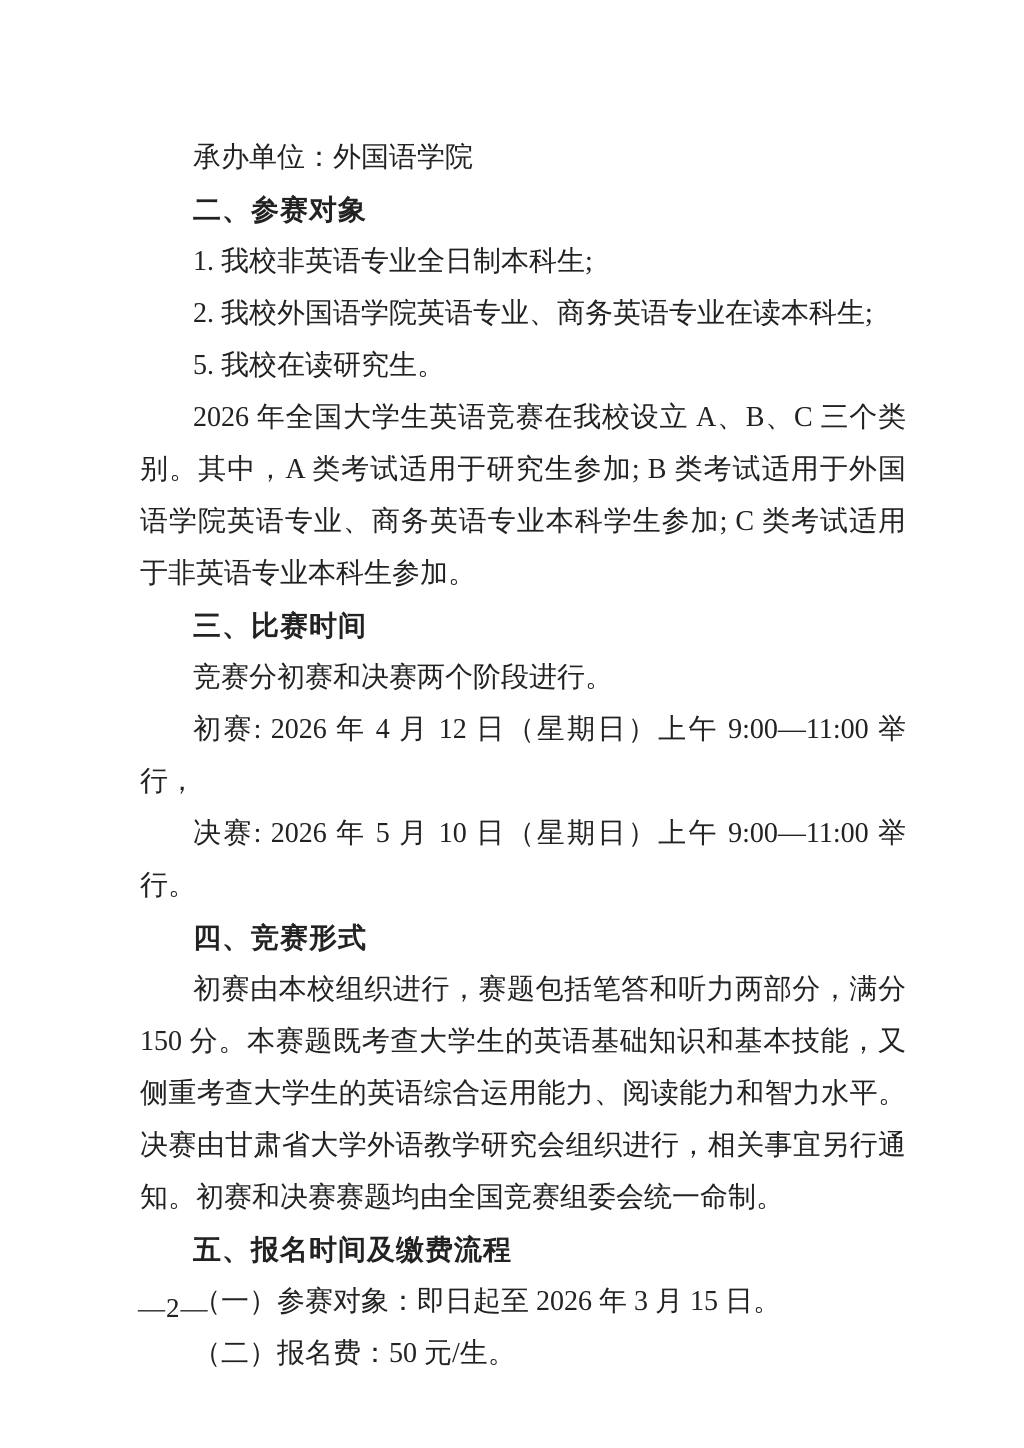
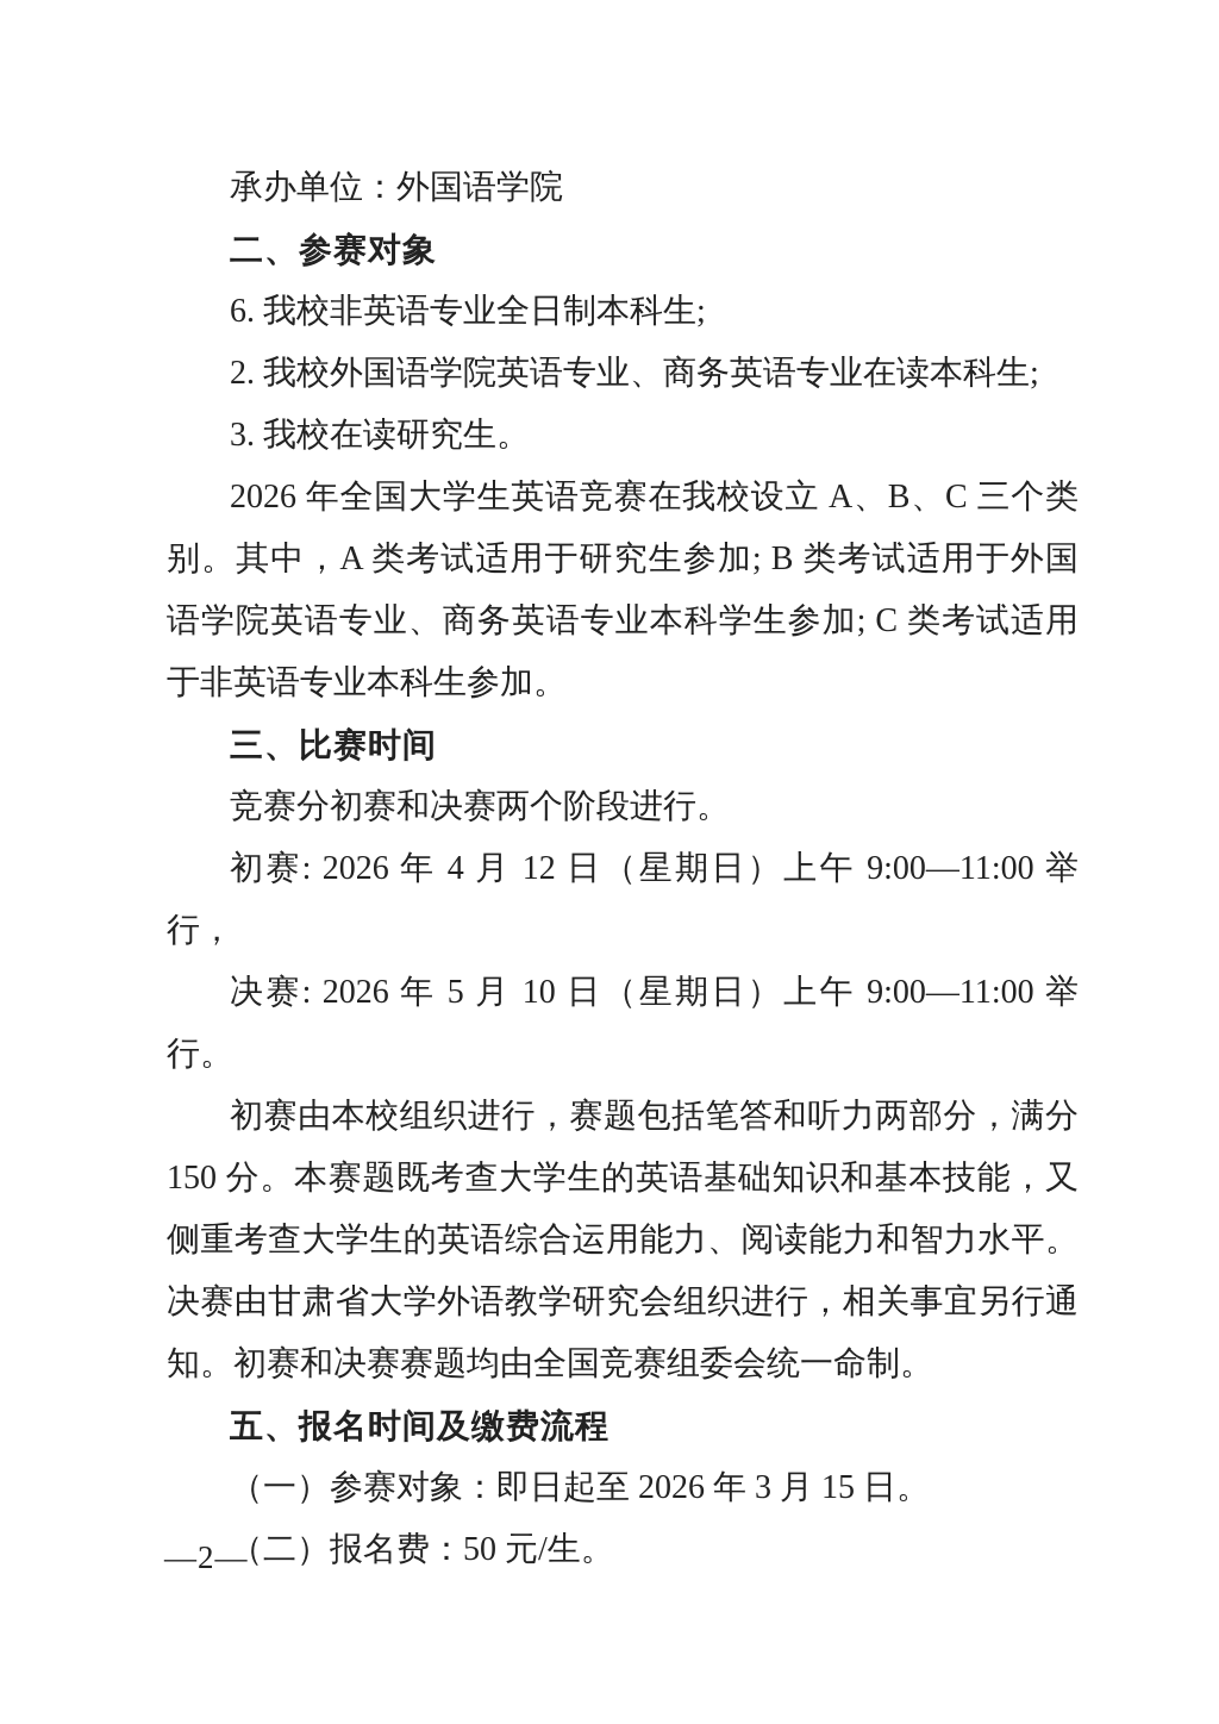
  承办单位：外国语学院
  二、参赛对象
- 1. 我校非英语专业全日制本科生;
+ 6. 我校非英语专业全日制本科生;
  2. 我校外国语学院英语专业、商务英语专业在读本科生;
- 5. 我校在读研究生。
+ 3. 我校在读研究生。
  2026 年全国大学生英语竞赛在我校设立 A、B、C 三个类别。其中，A 类考试适用于研究生参加; B 类考试适用于外国语学院英语专业、商务英语专业本科学生参加; C 类考试适用于非英语专业本科生参加。
  三、比赛时间
  竞赛分初赛和决赛两个阶段进行。
  初赛: 2026 年 4 月 12 日（星期日）上午 9:00—11:00 举行，
  决赛: 2026 年 5 月 10 日（星期日）上午 9:00—11:00 举行。
- 四、竞赛形式
  初赛由本校组织进行，赛题包括笔答和听力两部分，满分 150 分。本赛题既考查大学生的英语基础知识和基本技能，又侧重考查大学生的英语综合运用能力、阅读能力和智力水平。决赛由甘肃省大学外语教学研究会组织进行，相关事宜另行通知。初赛和决赛赛题均由全国竞赛组委会统一命制。
  五、报名时间及缴费流程
  （一）参赛对象：即日起至 2026 年 3 月 15 日。
  （二）报名费：50 元/生。
  —2—
